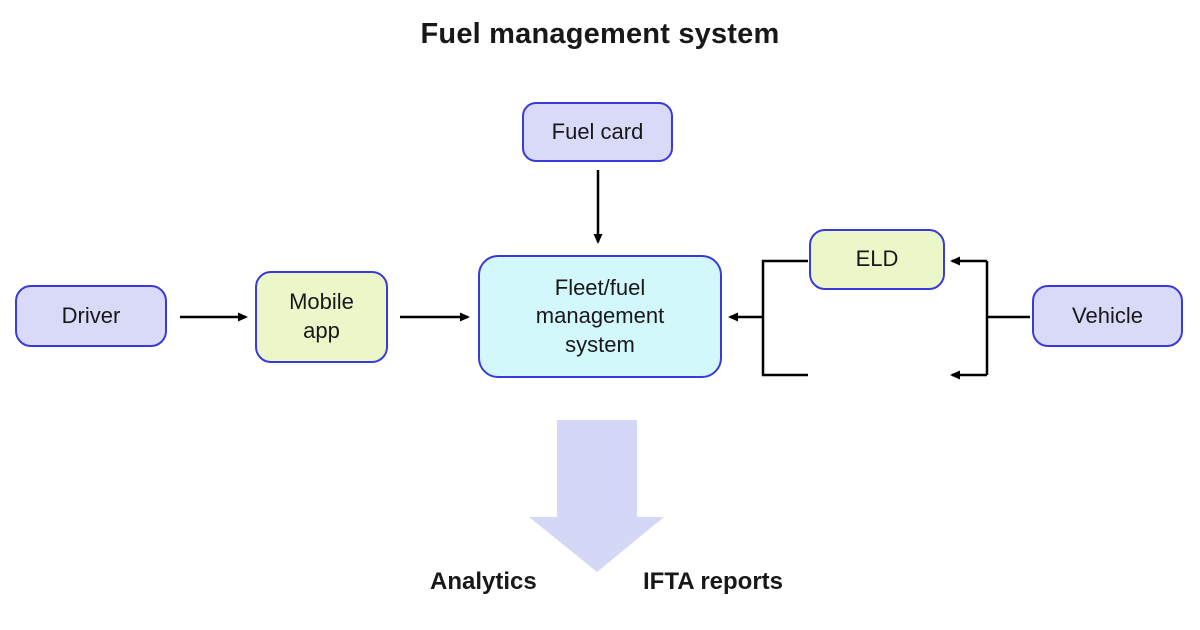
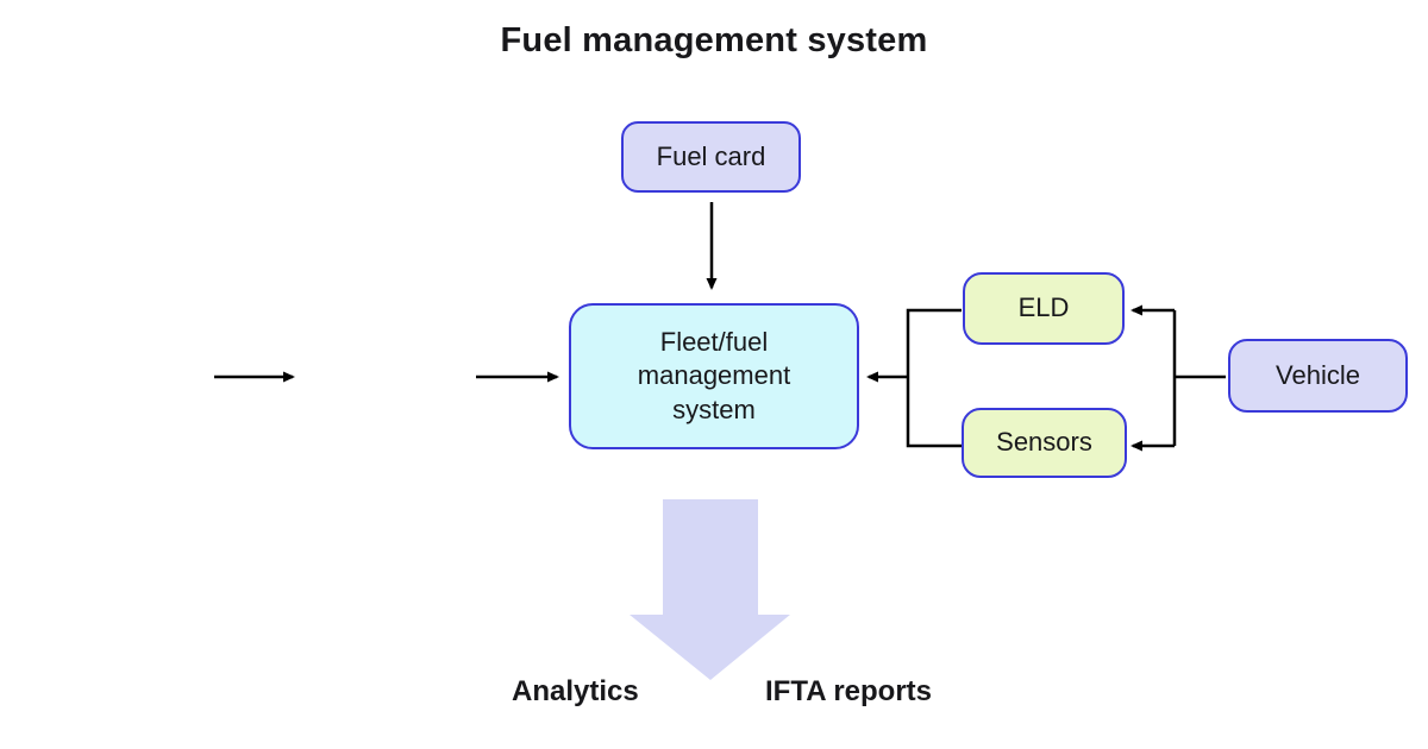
  Fuel management system
  Fuel card
- Driver
- Mobile app
  Fleet/fuel management system
  ELD
+ Sensors
  Vehicle
  Analytics
  IFTA reports
